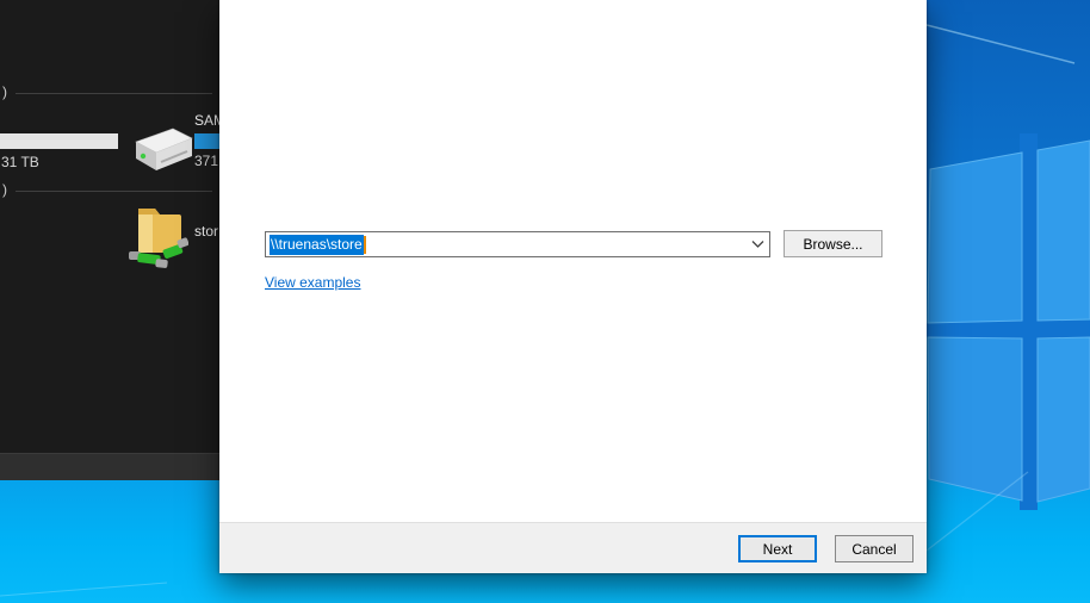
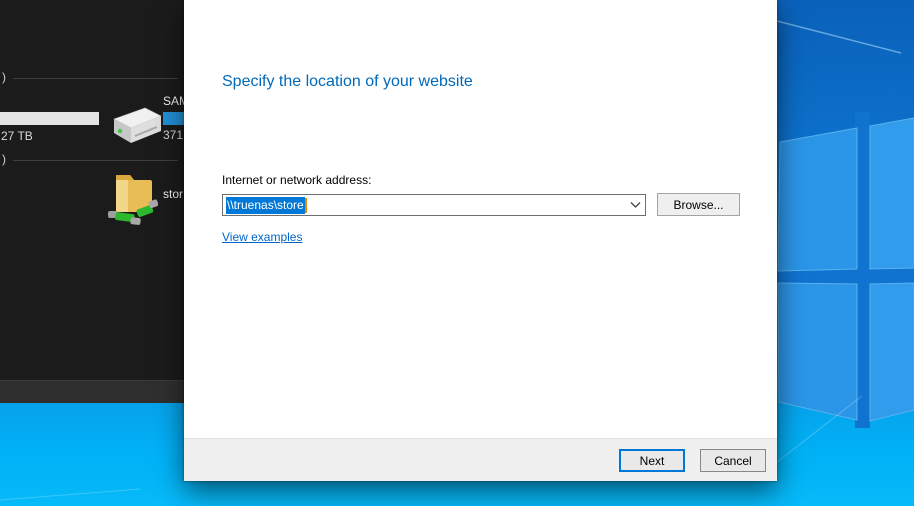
  )
- 31 TB
+ 27 TB
  371
  )
  stor
+ Specify the location of your website
+ Internet or network address:
  \\truenas\store
  Browse...
  View examples
  Next
  Cancel
